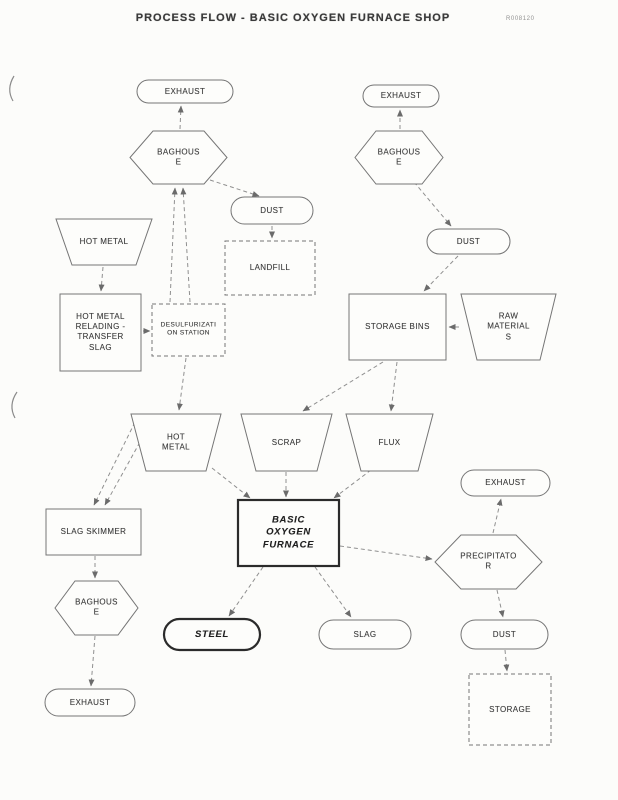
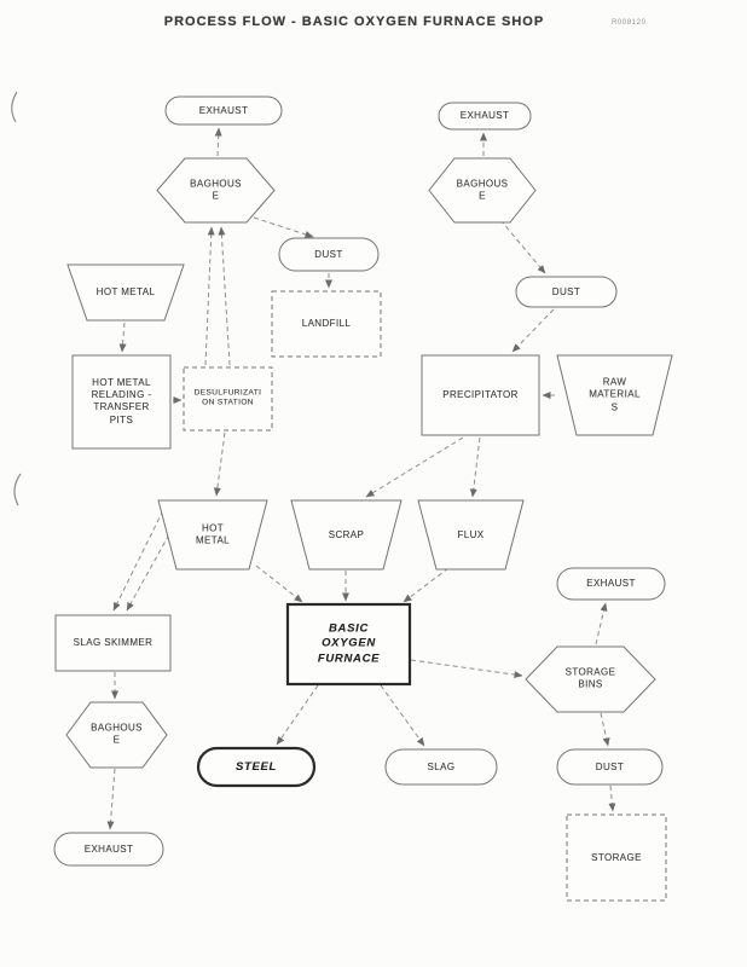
  PROCESS FLOW - BASIC OXYGEN FURNACE SHOP
  EXHAUST
  EXHAUST
  BAGHOUSE
  BAGHOUSE
  DUST
  HOT METAL
  LANDFILL
  DUST
- HOT METAL RELADING - TRANSFER SLAG
+ HOT METAL RELADING - TRANSFER PITS
- STORAGE BINS
+ PRECIPITATOR
  RAW MATERIALS
  HOT METAL
  SCRAP
  FLUX
  EXHAUST
  SLAG SKIMMER
  BASIC OXYGEN FURNACE
- PRECIPITATOR
+ STORAGE BINS
  BAGHOUSE
  STEEL
  SLAG
  DUST
  EXHAUST
  STORAGE
